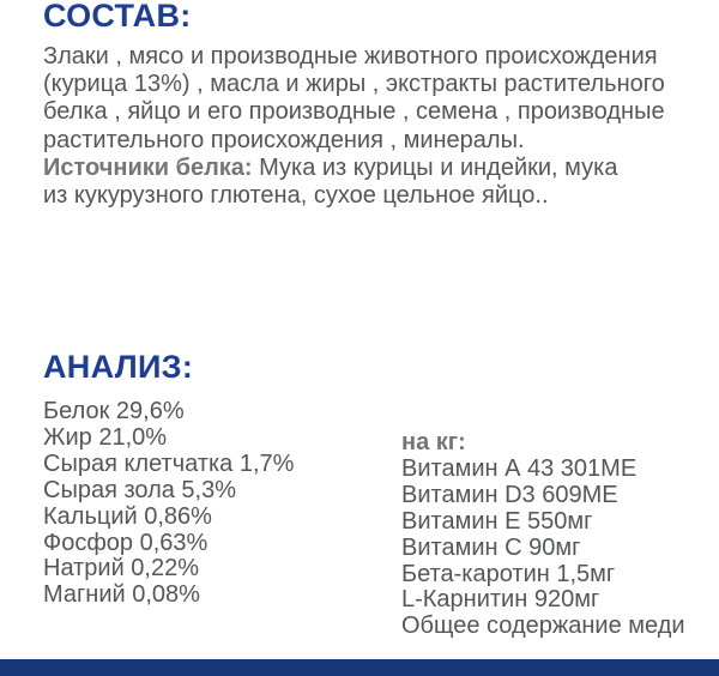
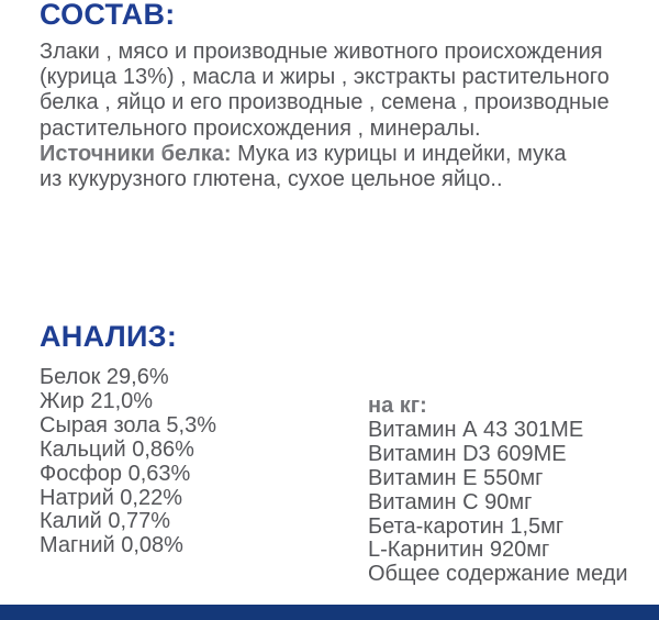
  СОСТАВ:
  Злаки , мясо и производные животного происхождения
  (курица 13%) , масла и жиры , экстракты растительного
  белка , яйцо и его производные , семена , производные
  растительного происхождения , минералы.
  Источники белка: Мука из курицы и индейки, мука
  из кукурузного глютена, сухое цельное яйцо..
  АНАЛИЗ:
  Белок 29,6%
  Жир 21,0%
- Сырая клетчатка 1,7%
  Сырая зола 5,3%
  Кальций 0,86%
  Фосфор 0,63%
  Натрий 0,22%
+ Калий 0,77%
  Магний 0,08%
  на кг:
  Витамин А 43 301МЕ
  Витамин D3 609МЕ
  Витамин Е 550мг
  Витамин С 90мг
  Бета-каротин 1,5мг
  L-Карнитин 920мг
  Общее содержание меди
